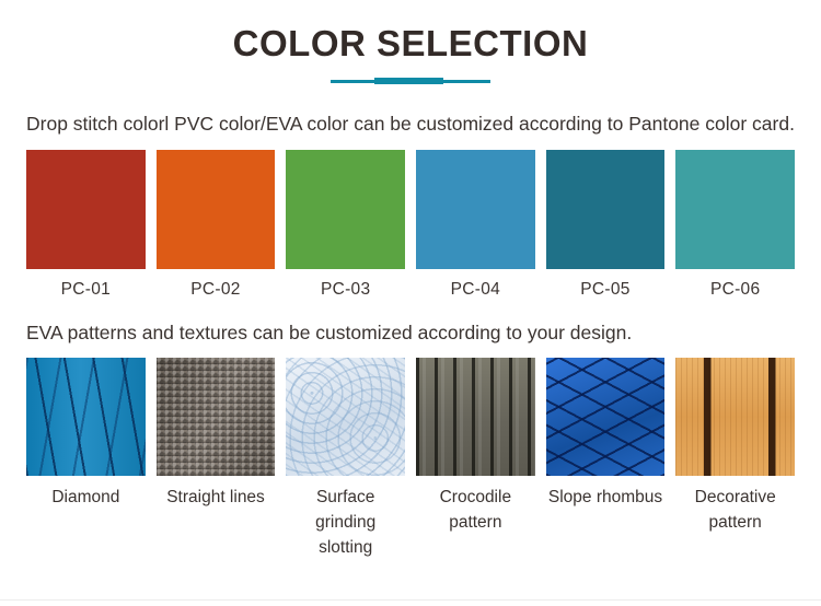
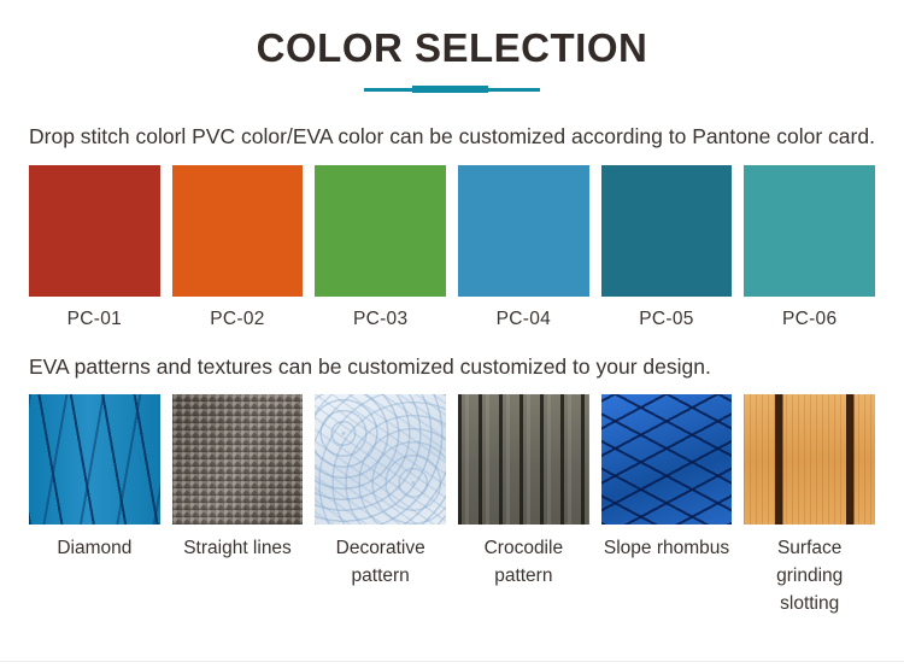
  COLOR SELECTION
  Drop stitch colorl PVC color/EVA color can be customized according to Pantone color card.
  PC-01
  PC-02
  PC-03
  PC-04
  PC-05
  PC-06
- EVA patterns and textures can be customized according to your design.
+ EVA patterns and textures can be customized customized to your design.
  Diamond
  Straight lines
- Surface grinding slotting
+ Decorative pattern
  Crocodile pattern
  Slope rhombus
- Decorative pattern
+ Surface grinding slotting
